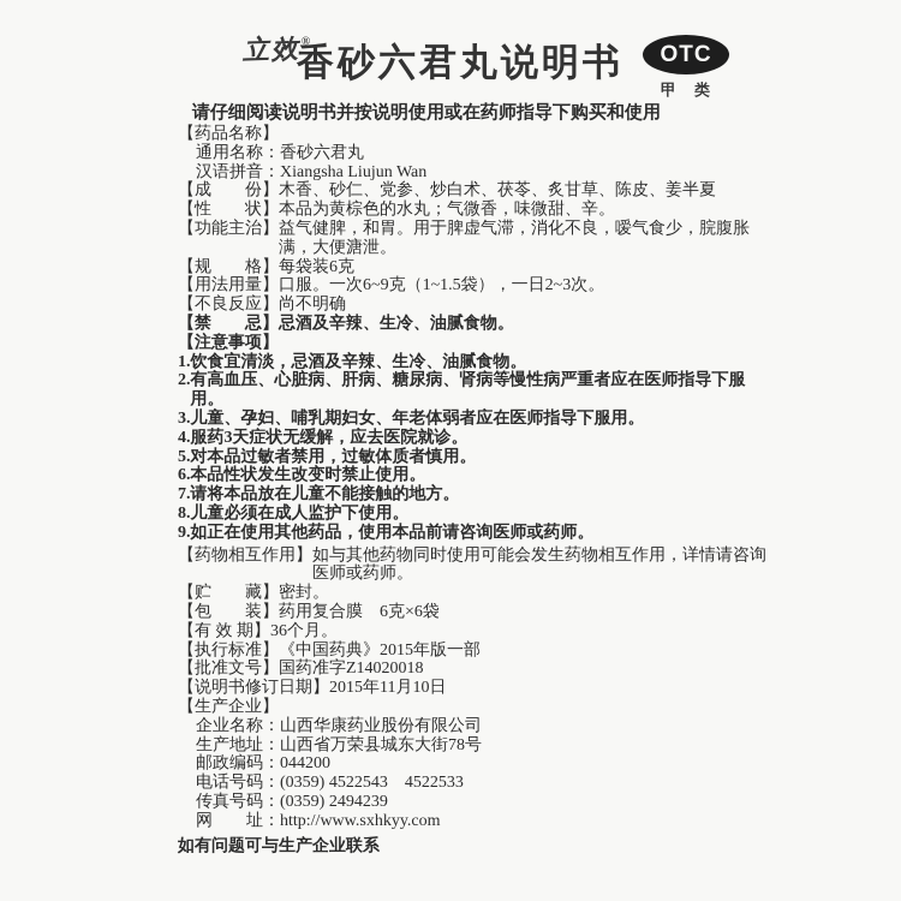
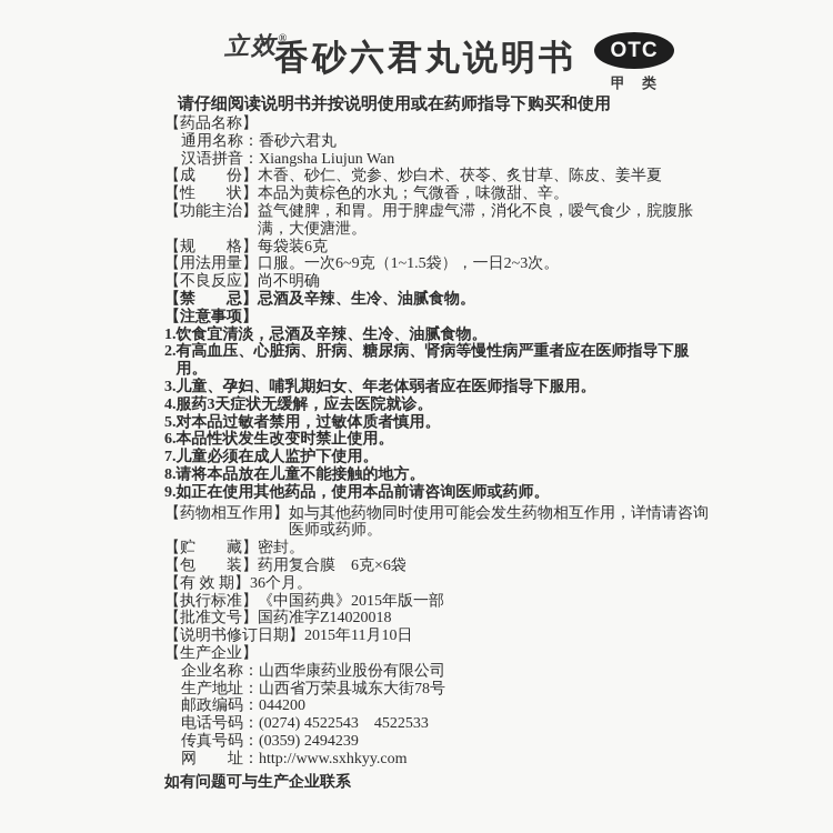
  香砂六君丸说明书
  OTC
  甲 类
  请仔细阅读说明书并按说明使用或在药师指导下购买和使用
  【药品名称】
  通用名称：
  香砂六君丸
  汉语拼音：
  Xiangsha Liujun Wan
  【成 份】
  木香、砂仁、党参、炒白术、茯苓、炙甘草、陈皮、姜半夏
  【性 状】
  本品为黄棕色的水丸；气微香，味微甜、辛。
  【功能主治】
  益气健脾，和胃。用于脾虚气滞，消化不良，嗳气食少，脘腹胀满，大便溏泄。
  【规 格】
  每袋装6克
  【用法用量】
  口服。一次6~9克（1~1.5袋），一日2~3次。
  【不良反应】
  尚不明确
  【禁 忌】
  忌酒及辛辣、生冷、油腻食物。
  【注意事项】
  1.
  饮食宜清淡，忌酒及辛辣、生冷、油腻食物。
  2.
  有高血压、心脏病、肝病、糖尿病、肾病等慢性病严重者应在医师指导下服用。
  3.
  儿童、孕妇、哺乳期妇女、年老体弱者应在医师指导下服用。
  4.
  服药3天症状无缓解，应去医院就诊。
  5.
  对本品过敏者禁用，过敏体质者慎用。
  6.
  本品性状发生改变时禁止使用。
  7.
- 请将本品放在儿童不能接触的地方。
+ 儿童必须在成人监护下使用。
  8.
- 儿童必须在成人监护下使用。
+ 请将本品放在儿童不能接触的地方。
  9.
  如正在使用其他药品，使用本品前请咨询医师或药师。
  【药物相互作用】
  如与其他药物同时使用可能会发生药物相互作用，详情请咨询医师或药师。
  【贮 藏】
  密封。
  【包 装】
  药用复合膜 6克×6袋
  【有 效 期】
  36个月。
  【执行标准】
  《中国药典》2015年版一部
  【批准文号】
  国药准字Z14020018
  【说明书修订日期】
  2015年11月10日
  【生产企业】
  企业名称：
  山西华康药业股份有限公司
  生产地址：
  山西省万荣县城东大街78号
  邮政编码：
  044200
  电话号码：
- (0359) 4522543 4522533
+ (0274) 4522543 4522533
  传真号码：
  (0359) 2494239
  网 址：
  http://www.sxhkyy.com
  如有问题可与生产企业联系
